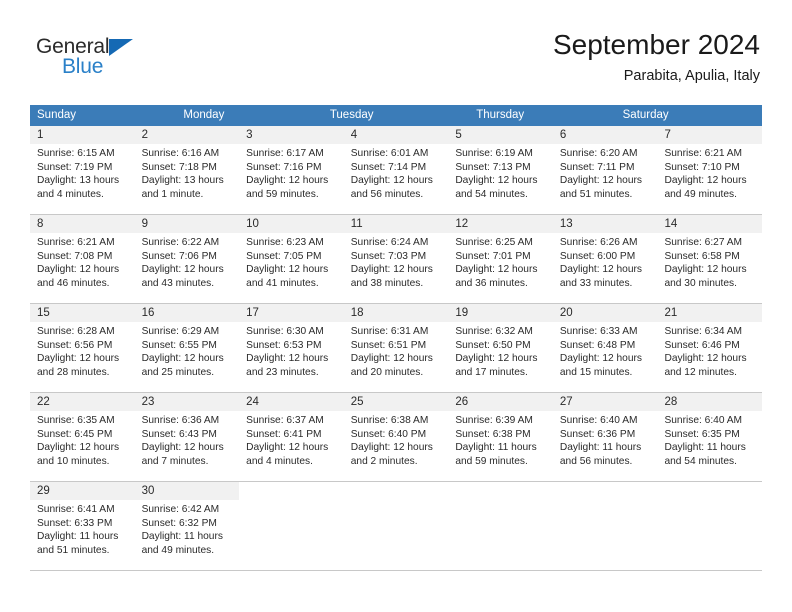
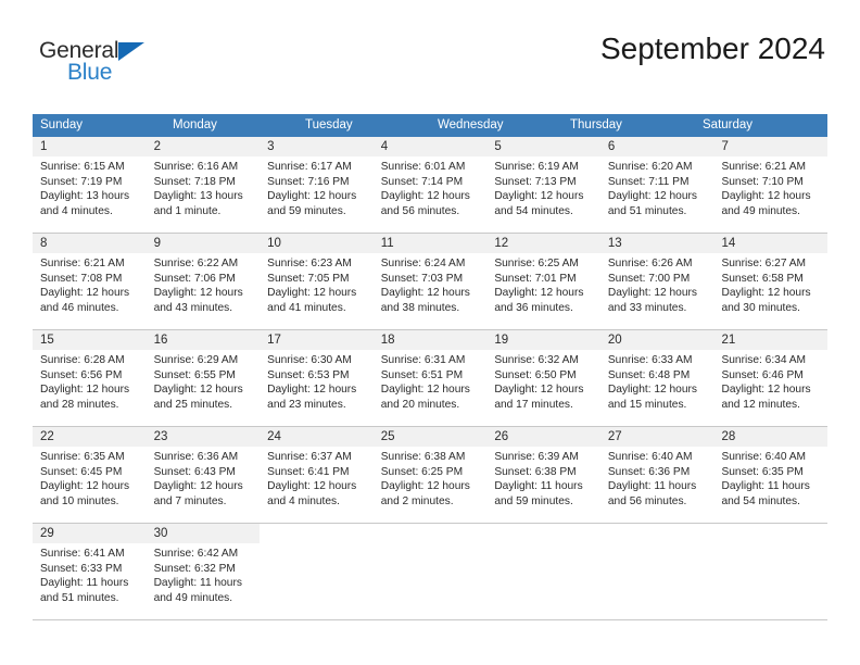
  General
  Blue
  September 2024
- Parabita, Apulia, Italy
  Sunday
  Monday
  Tuesday
+ Wednesday
  Thursday
  Saturday
  1
  Sunrise: 6:15 AM
  Sunset: 7:19 PM
  Daylight: 13 hours
  and 4 minutes.
  2
  Sunrise: 6:16 AM
  Sunset: 7:18 PM
  Daylight: 13 hours
  and 1 minute.
  3
  Sunrise: 6:17 AM
  Sunset: 7:16 PM
  Daylight: 12 hours
  and 59 minutes.
  4
  Sunrise: 6:01 AM
  Sunset: 7:14 PM
  Daylight: 12 hours
  and 56 minutes.
  5
  Sunrise: 6:19 AM
  Sunset: 7:13 PM
  Daylight: 12 hours
  and 54 minutes.
  6
  Sunrise: 6:20 AM
  Sunset: 7:11 PM
  Daylight: 12 hours
  and 51 minutes.
  7
  Sunrise: 6:21 AM
  Sunset: 7:10 PM
  Daylight: 12 hours
  and 49 minutes.
  8
  Sunrise: 6:21 AM
  Sunset: 7:08 PM
  Daylight: 12 hours
  and 46 minutes.
  9
  Sunrise: 6:22 AM
  Sunset: 7:06 PM
  Daylight: 12 hours
  and 43 minutes.
  10
  Sunrise: 6:23 AM
  Sunset: 7:05 PM
  Daylight: 12 hours
  and 41 minutes.
  11
  Sunrise: 6:24 AM
  Sunset: 7:03 PM
  Daylight: 12 hours
  and 38 minutes.
  12
  Sunrise: 6:25 AM
  Sunset: 7:01 PM
  Daylight: 12 hours
  and 36 minutes.
  13
  Sunrise: 6:26 AM
- Sunset: 6:00 PM
+ Sunset: 7:00 PM
  Daylight: 12 hours
  and 33 minutes.
  14
  Sunrise: 6:27 AM
  Sunset: 6:58 PM
  Daylight: 12 hours
  and 30 minutes.
  15
  Sunrise: 6:28 AM
  Sunset: 6:56 PM
  Daylight: 12 hours
  and 28 minutes.
  16
  Sunrise: 6:29 AM
  Sunset: 6:55 PM
  Daylight: 12 hours
  and 25 minutes.
  17
  Sunrise: 6:30 AM
  Sunset: 6:53 PM
  Daylight: 12 hours
  and 23 minutes.
  18
  Sunrise: 6:31 AM
  Sunset: 6:51 PM
  Daylight: 12 hours
  and 20 minutes.
  19
  Sunrise: 6:32 AM
  Sunset: 6:50 PM
  Daylight: 12 hours
  and 17 minutes.
  20
  Sunrise: 6:33 AM
  Sunset: 6:48 PM
  Daylight: 12 hours
  and 15 minutes.
  21
  Sunrise: 6:34 AM
  Sunset: 6:46 PM
  Daylight: 12 hours
  and 12 minutes.
  22
  Sunrise: 6:35 AM
  Sunset: 6:45 PM
  Daylight: 12 hours
  and 10 minutes.
  23
  Sunrise: 6:36 AM
  Sunset: 6:43 PM
  Daylight: 12 hours
  and 7 minutes.
  24
  Sunrise: 6:37 AM
  Sunset: 6:41 PM
  Daylight: 12 hours
  and 4 minutes.
  25
  Sunrise: 6:38 AM
- Sunset: 6:40 PM
+ Sunset: 6:25 PM
  Daylight: 12 hours
  and 2 minutes.
  26
  Sunrise: 6:39 AM
  Sunset: 6:38 PM
  Daylight: 11 hours
  and 59 minutes.
  27
  Sunrise: 6:40 AM
  Sunset: 6:36 PM
  Daylight: 11 hours
  and 56 minutes.
  28
  Sunrise: 6:40 AM
  Sunset: 6:35 PM
  Daylight: 11 hours
  and 54 minutes.
  29
  Sunrise: 6:41 AM
  Sunset: 6:33 PM
  Daylight: 11 hours
  and 51 minutes.
  30
  Sunrise: 6:42 AM
  Sunset: 6:32 PM
  Daylight: 11 hours
  and 49 minutes.
